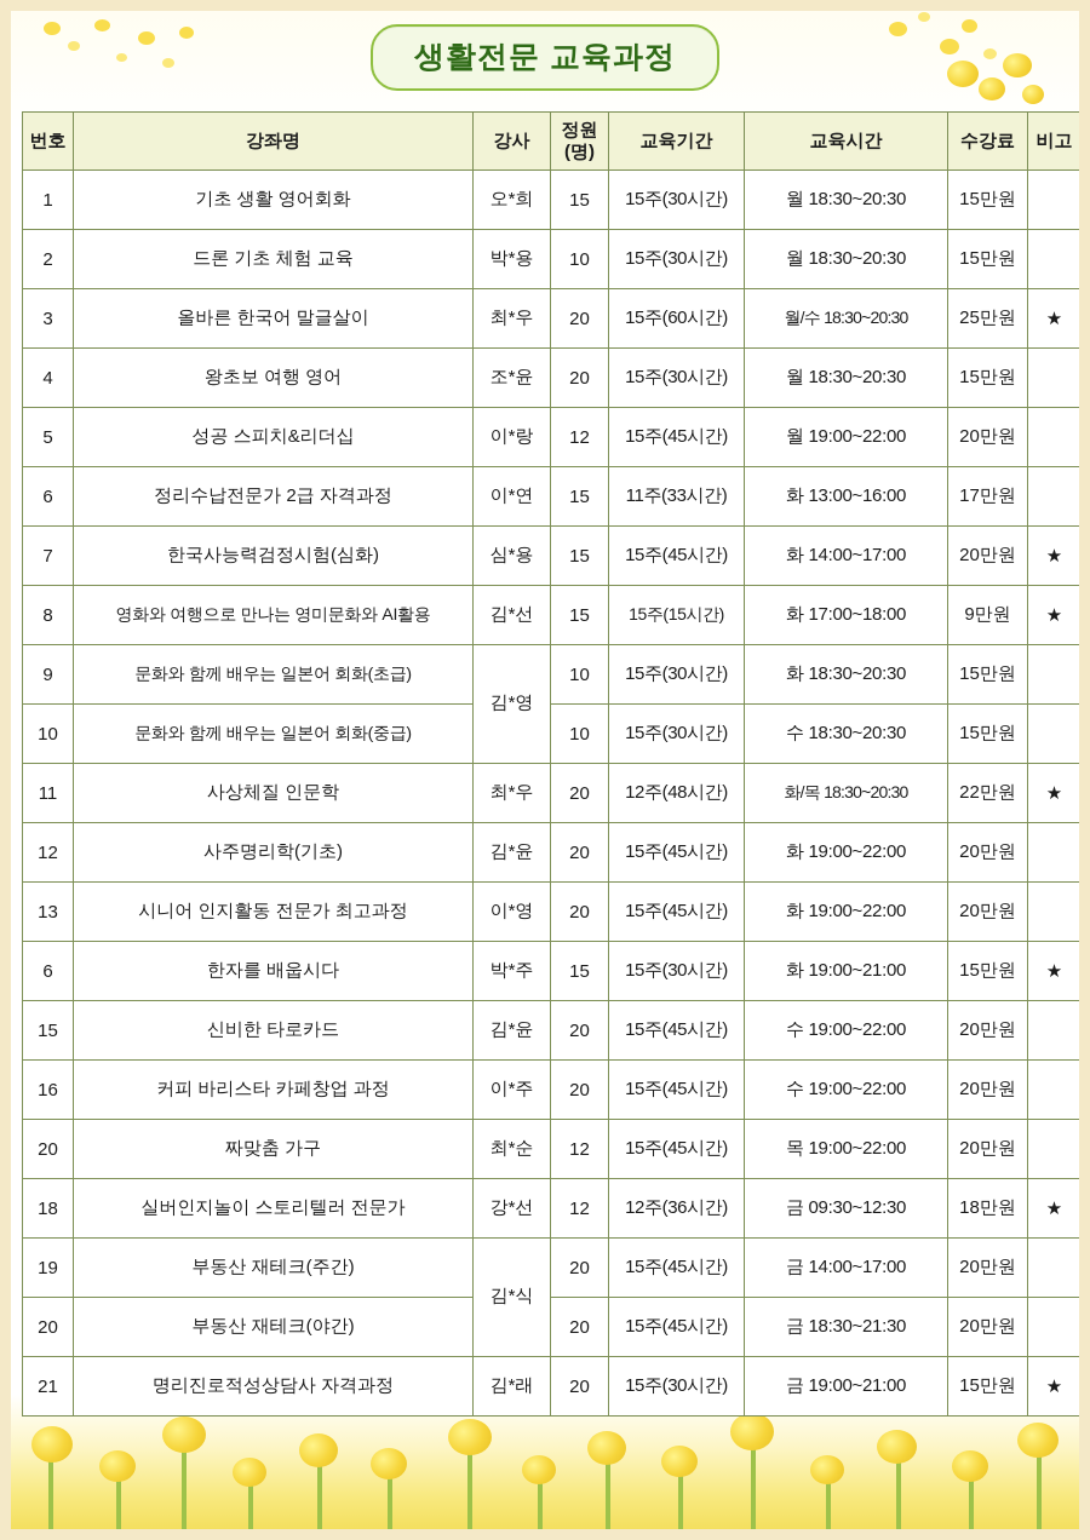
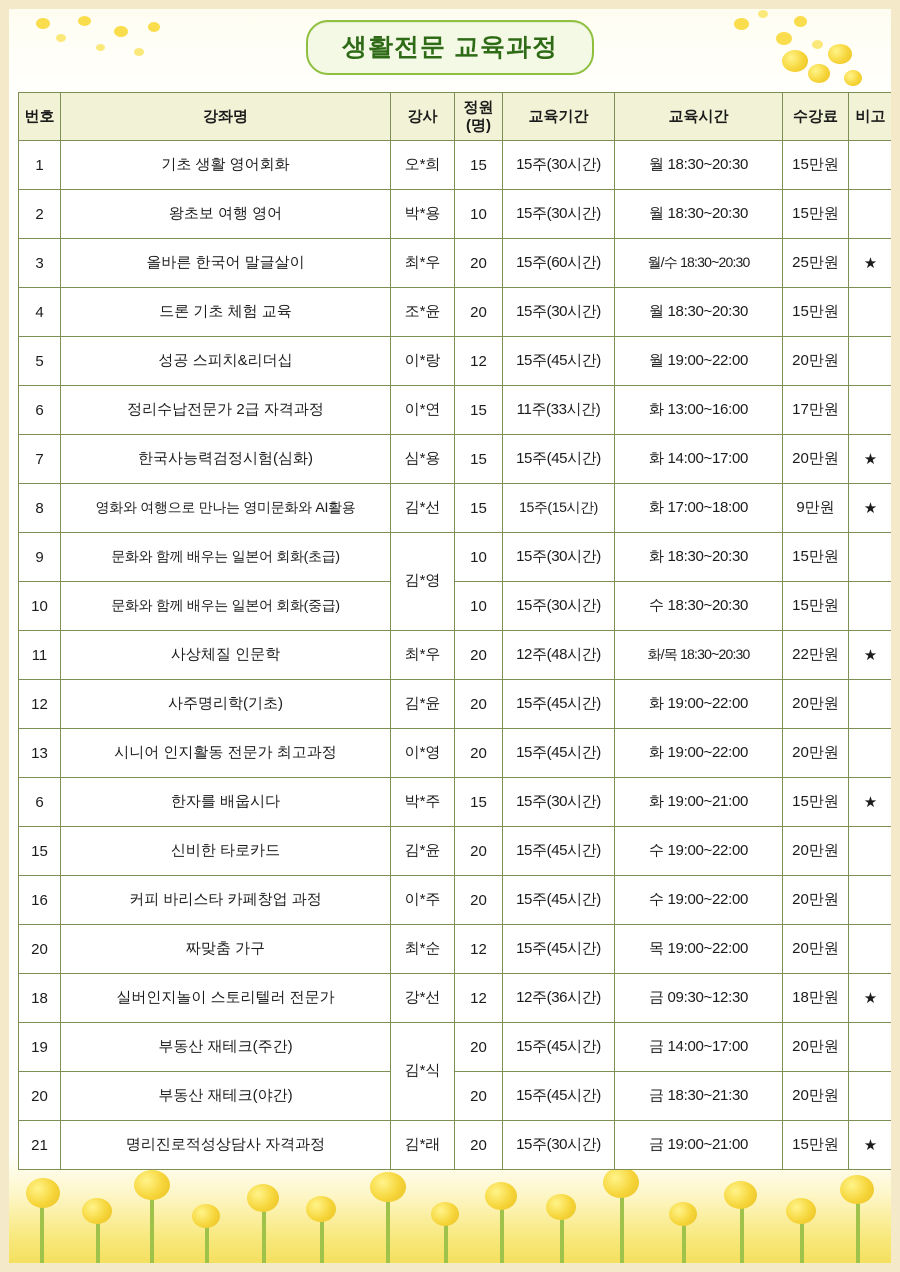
  생활전문 교육과정
  번호	강좌명	강사	정원 (명)	교육기간	교육시간	수강료	비고
  1	기초 생활 영어회화	오*희	15	15주(30시간)	월 18:30~20:30	15만원
- 2	드론 기초 체험 교육	박*용	10	15주(30시간)	월 18:30~20:30	15만원
+ 2	왕초보 여행 영어	박*용	10	15주(30시간)	월 18:30~20:30	15만원
  3	올바른 한국어 말글살이	최*우	20	15주(60시간)	월/수 18:30~20:30	25만원	★
- 4	왕초보 여행 영어	조*윤	20	15주(30시간)	월 18:30~20:30	15만원
+ 4	드론 기초 체험 교육	조*윤	20	15주(30시간)	월 18:30~20:30	15만원
  5	성공 스피치&리더십	이*랑	12	15주(45시간)	월 19:00~22:00	20만원
  6	정리수납전문가 2급 자격과정	이*연	15	11주(33시간)	화 13:00~16:00	17만원
  7	한국사능력검정시험(심화)	심*용	15	15주(45시간)	화 14:00~17:00	20만원	★
  8	영화와 여행으로 만나는 영미문화와 AI활용	김*선	15	15주(15시간)	화 17:00~18:00	9만원	★
  9	문화와 함께 배우는 일본어 회화(초급)	김*영	10	15주(30시간)	화 18:30~20:30	15만원
  10	문화와 함께 배우는 일본어 회화(중급)	10	15주(30시간)	수 18:30~20:30	15만원
  11	사상체질 인문학	최*우	20	12주(48시간)	화/목 18:30~20:30	22만원	★
  12	사주명리학(기초)	김*윤	20	15주(45시간)	화 19:00~22:00	20만원
  13	시니어 인지활동 전문가 최고과정	이*영	20	15주(45시간)	화 19:00~22:00	20만원
  6	한자를 배웁시다	박*주	15	15주(30시간)	화 19:00~21:00	15만원	★
  15	신비한 타로카드	김*윤	20	15주(45시간)	수 19:00~22:00	20만원
  16	커피 바리스타 카페창업 과정	이*주	20	15주(45시간)	수 19:00~22:00	20만원
  20	짜맞춤 가구	최*순	12	15주(45시간)	목 19:00~22:00	20만원
  18	실버인지놀이 스토리텔러 전문가	강*선	12	12주(36시간)	금 09:30~12:30	18만원	★
  19	부동산 재테크(주간)	김*식	20	15주(45시간)	금 14:00~17:00	20만원
  20	부동산 재테크(야간)	20	15주(45시간)	금 18:30~21:30	20만원
  21	명리진로적성상담사 자격과정	김*래	20	15주(30시간)	금 19:00~21:00	15만원	★
